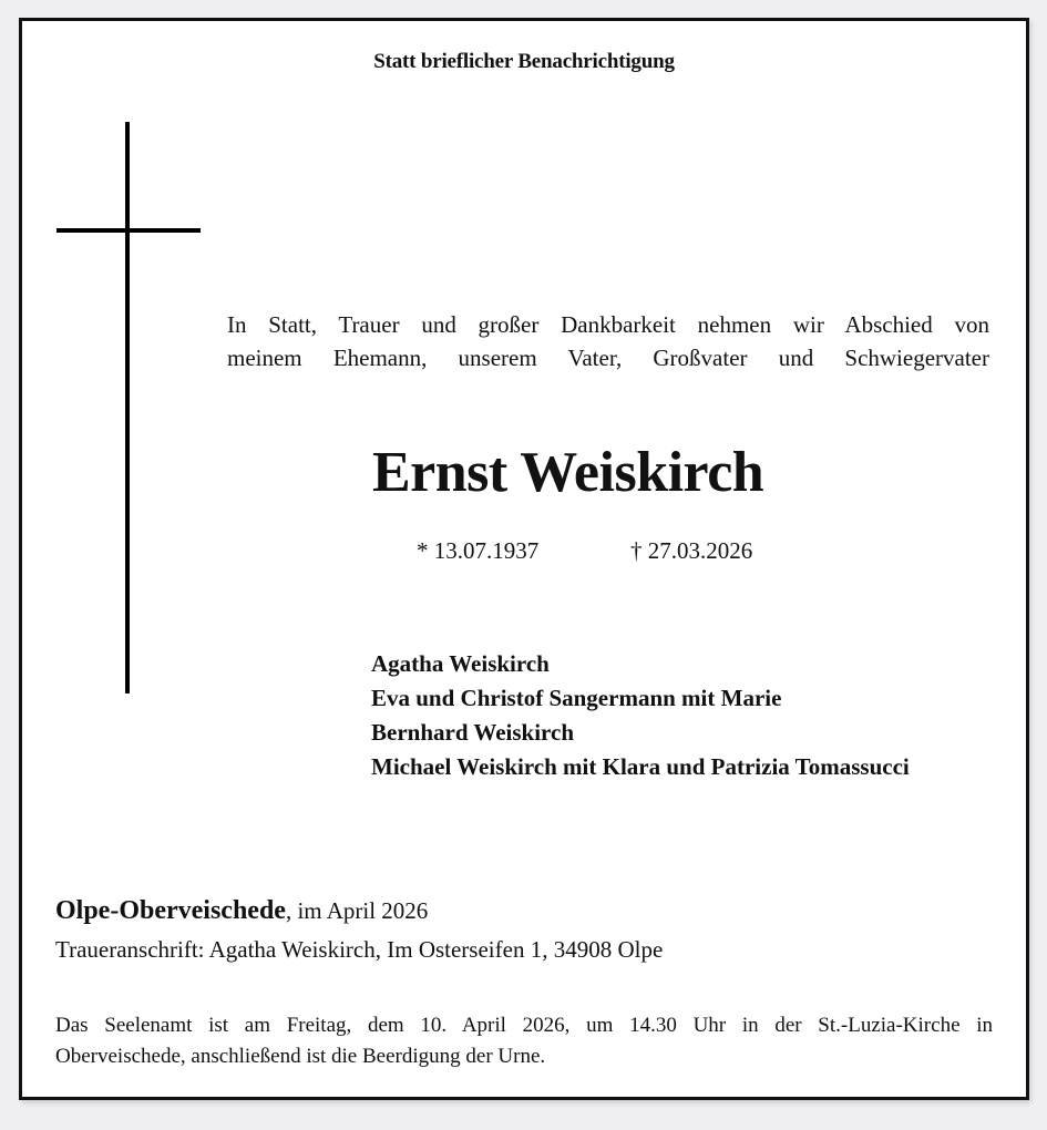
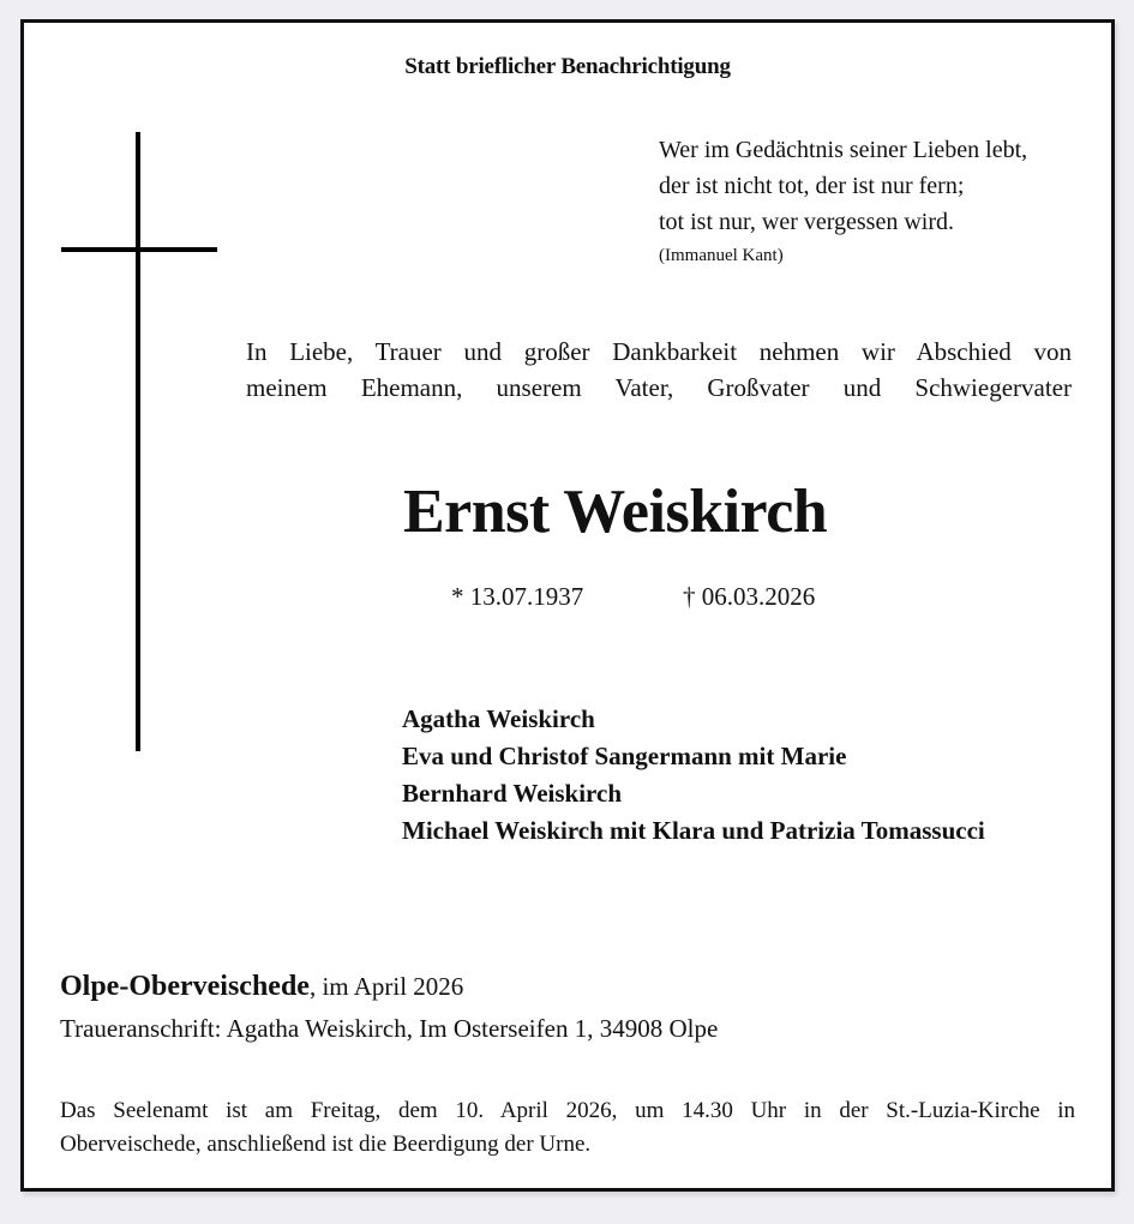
  Statt brieflicher Benachrichtigung
+ Wer im Gedächtnis seiner Lieben lebt,
+ der ist nicht tot, der ist nur fern;
+ tot ist nur, wer vergessen wird.
+ (Immanuel Kant)
- In Statt, Trauer und großer Dankbarkeit nehmen wir Abschied von
+ In Liebe, Trauer und großer Dankbarkeit nehmen wir Abschied von
  meinem Ehemann, unserem Vater, Großvater und Schwiegervater
  Ernst Weiskirch
  * 13.07.1937
- † 27.03.2026
+ † 06.03.2026
  Agatha Weiskirch
  Eva und Christof Sangermann mit Marie
  Bernhard Weiskirch
  Michael Weiskirch mit Klara und Patrizia Tomassucci
  Olpe-Oberveischede, im April 2026
  Traueranschrift: Agatha Weiskirch, Im Osterseifen 1, 34908 Olpe
  Das Seelenamt ist am Freitag, dem 10. April 2026, um 14.30 Uhr in der St.-Luzia-Kirche in
  Oberveischede, anschließend ist die Beerdigung der Urne.
